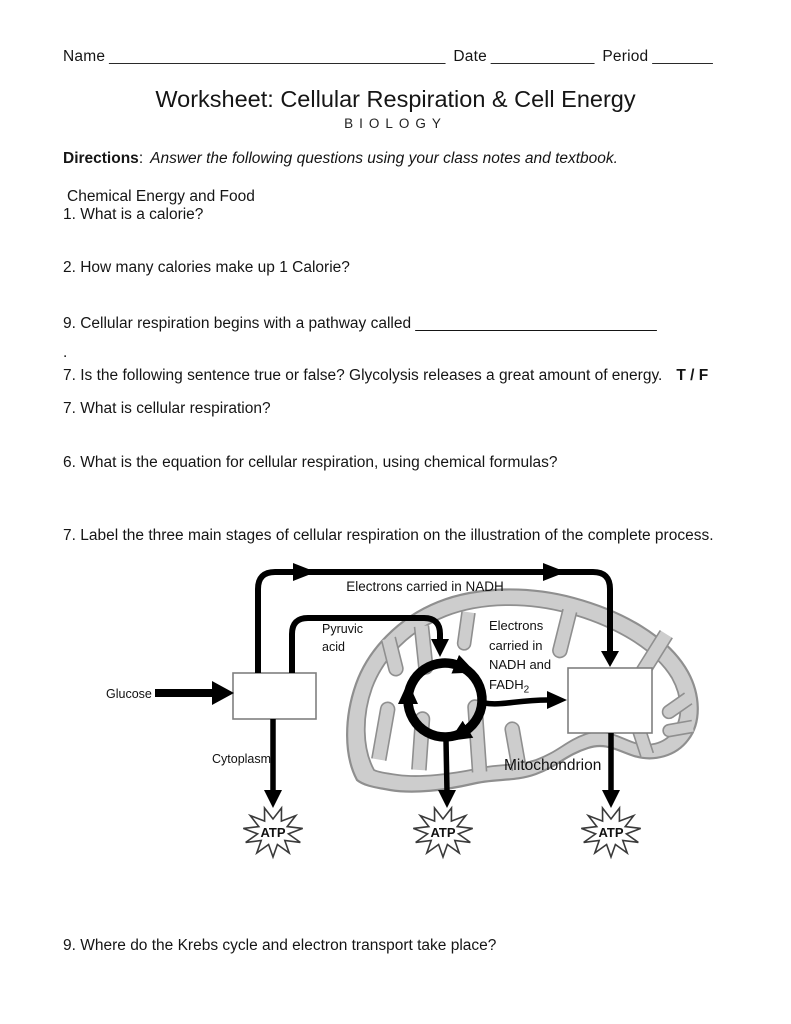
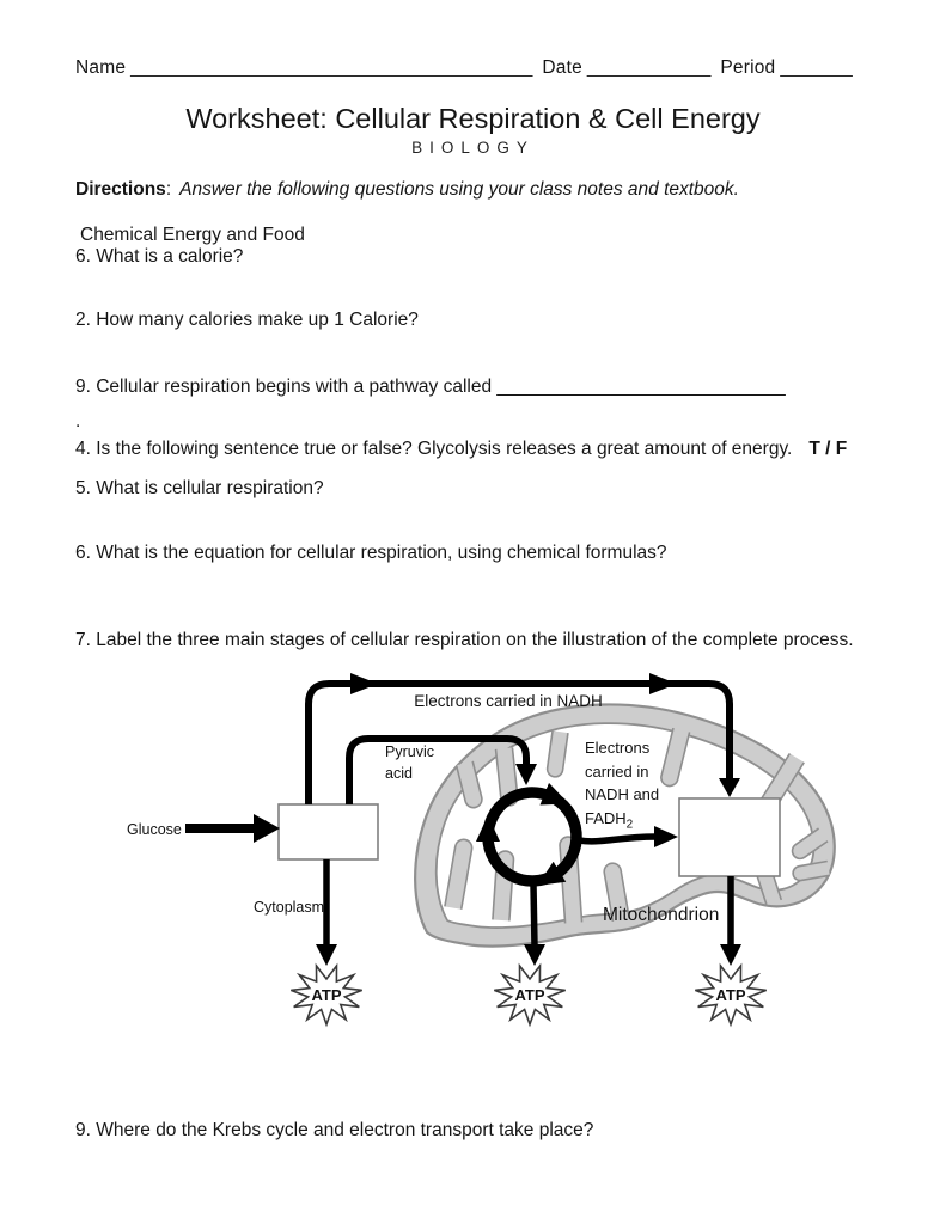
  Name _______________________________________ Date ____________ Period _______
  Worksheet: Cellular Respiration & Cell Energy
  BIOLOGY
  Directions: Answer the following questions using your class notes and textbook.
  Chemical Energy and Food
- 1. What is a calorie?
+ 6. What is a calorie?
  2. How many calories make up 1 Calorie?
  9. Cellular respiration begins with a pathway called ____________________________
  .
- 7. Is the following sentence true or false? Glycolysis releases a great amount of energy. T / F
+ 4. Is the following sentence true or false? Glycolysis releases a great amount of energy. T / F
- 7. What is cellular respiration?
+ 5. What is cellular respiration?
  6. What is the equation for cellular respiration, using chemical formulas?
  7. Label the three main stages of cellular respiration on the illustration of the complete process.
  9. Where do the Krebs cycle and electron transport take place?
  Electrons carried in NADH
  Pyruvic
  acid
  Electrons
  carried in
  NADH and
  FADH2
  Glucose
  Cytoplasm
  Mitochondrion
  ATP
  ATP
  ATP
